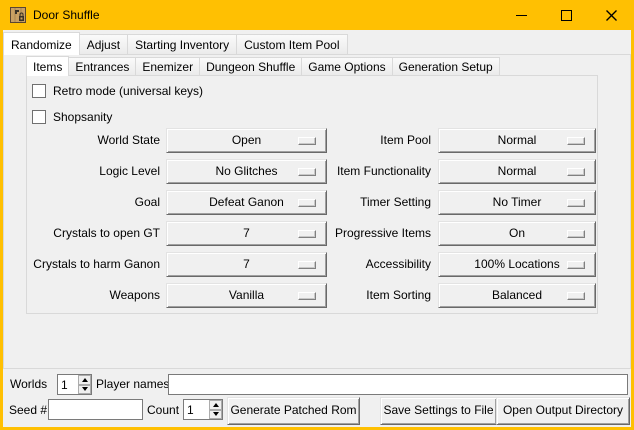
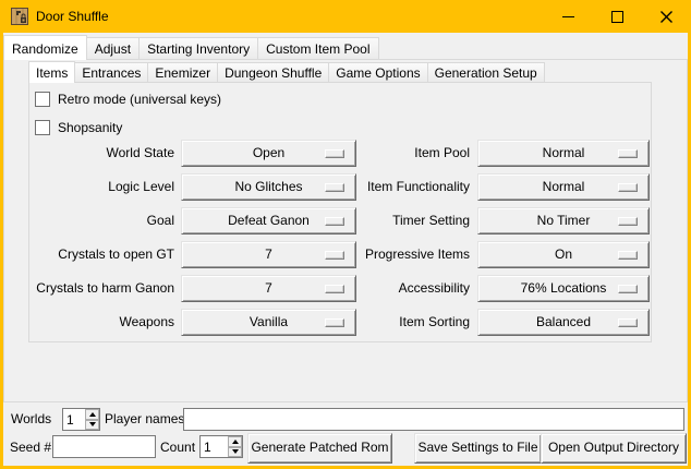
  Door Shuffle
  Randomize
  Adjust
  Starting Inventory
  Custom Item Pool
  Items
  Entrances
  Enemizer
  Dungeon Shuffle
  Game Options
  Generation Setup
  Retro mode (universal keys)
  Shopsanity
  World State
  Open
  Logic Level
  No Glitches
  Goal
  Defeat Ganon
  Crystals to open GT
  7
  Crystals to harm Ganon
  7
  Weapons
  Vanilla
  Item Pool
  Normal
  Item Functionality
  Normal
  Timer Setting
  No Timer
  Progressive Items
  On
  Accessibility
- 100% Locations
+ 76% Locations
  Item Sorting
  Balanced
  Worlds
  1
  Player names
  Seed #
  Count
  1
  Generate Patched Rom
  Save Settings to File
  Open Output Directory
